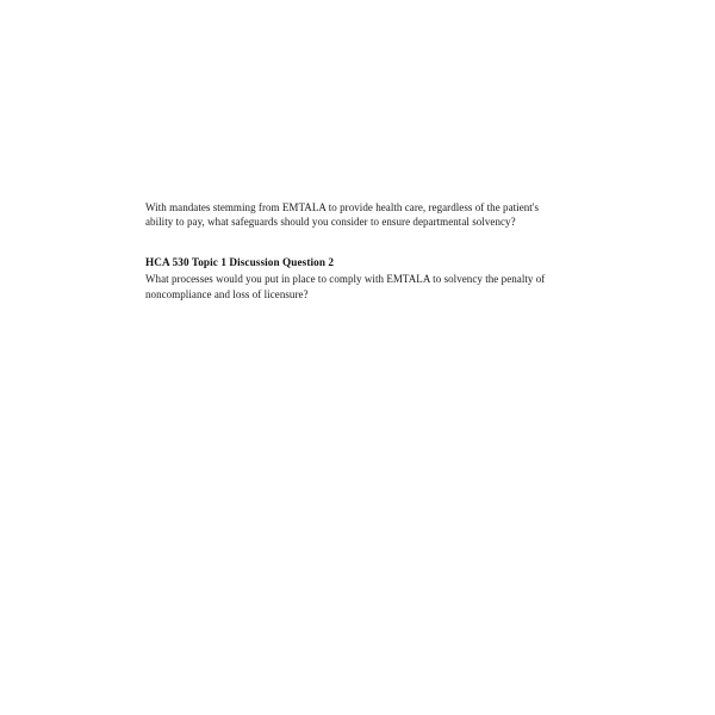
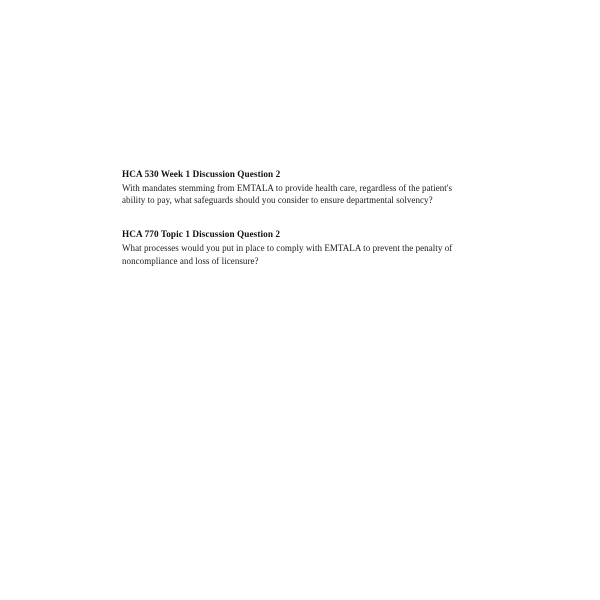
+ HCA 530 Week 1 Discussion Question 2
  With mandates stemming from EMTALA to provide health care, regardless of the patient's ability to pay, what safeguards should you consider to ensure departmental solvency?
- HCA 530 Topic 1 Discussion Question 2
+ HCA 770 Topic 1 Discussion Question 2
- What processes would you put in place to comply with EMTALA to solvency the penalty of noncompliance and loss of licensure?
+ What processes would you put in place to comply with EMTALA to prevent the penalty of noncompliance and loss of licensure?
